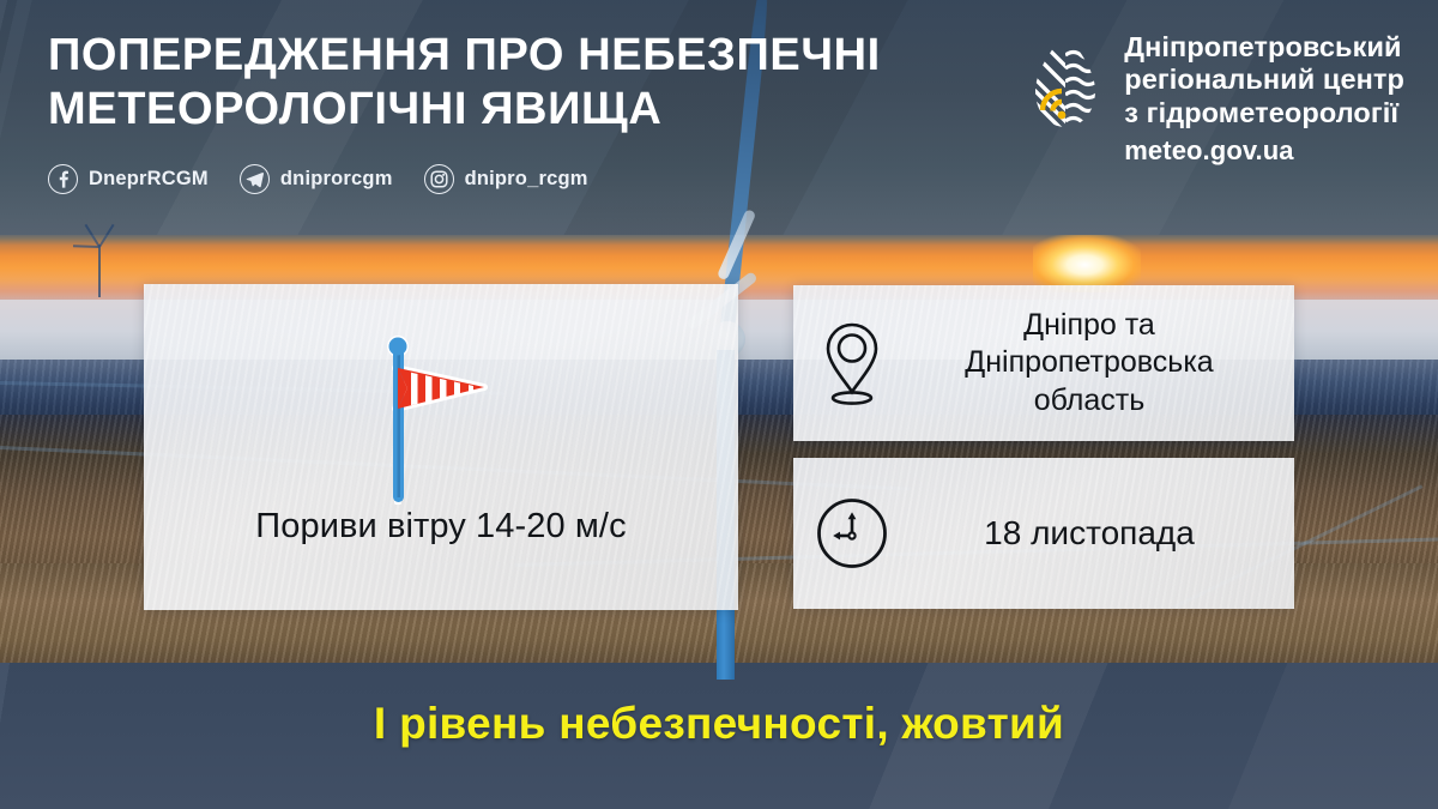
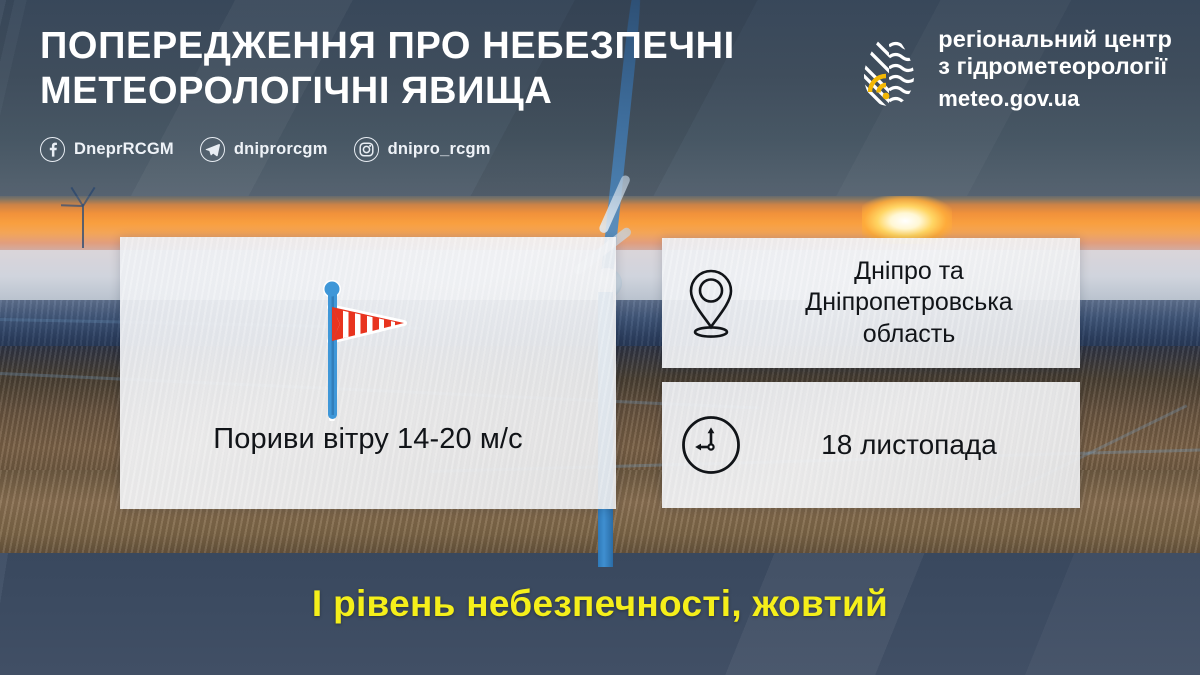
  ПОПЕРЕДЖЕННЯ ПРО НЕБЕЗПЕЧНІ
  МЕТЕОРОЛОГІЧНІ ЯВИЩА
  DneprRCGM
  dniprorcgm
  dnipro_rcgm
- Дніпропетровський
  регіональний центр
  з гідрометеорології
  meteo.gov.ua
  Пориви вітру 14-20 м/с
  Дніпро та
  Дніпропетровська область
  18 листопада
  І рівень небезпечності, жовтий
